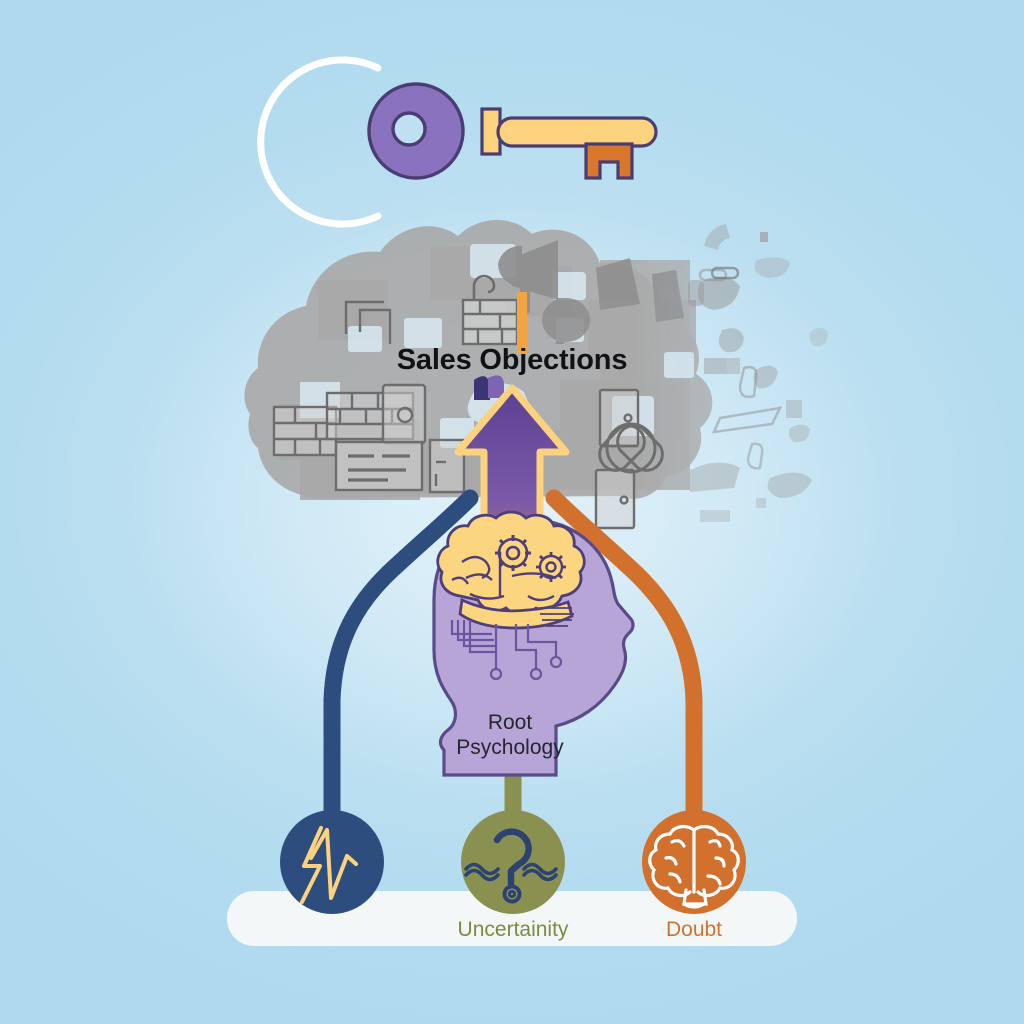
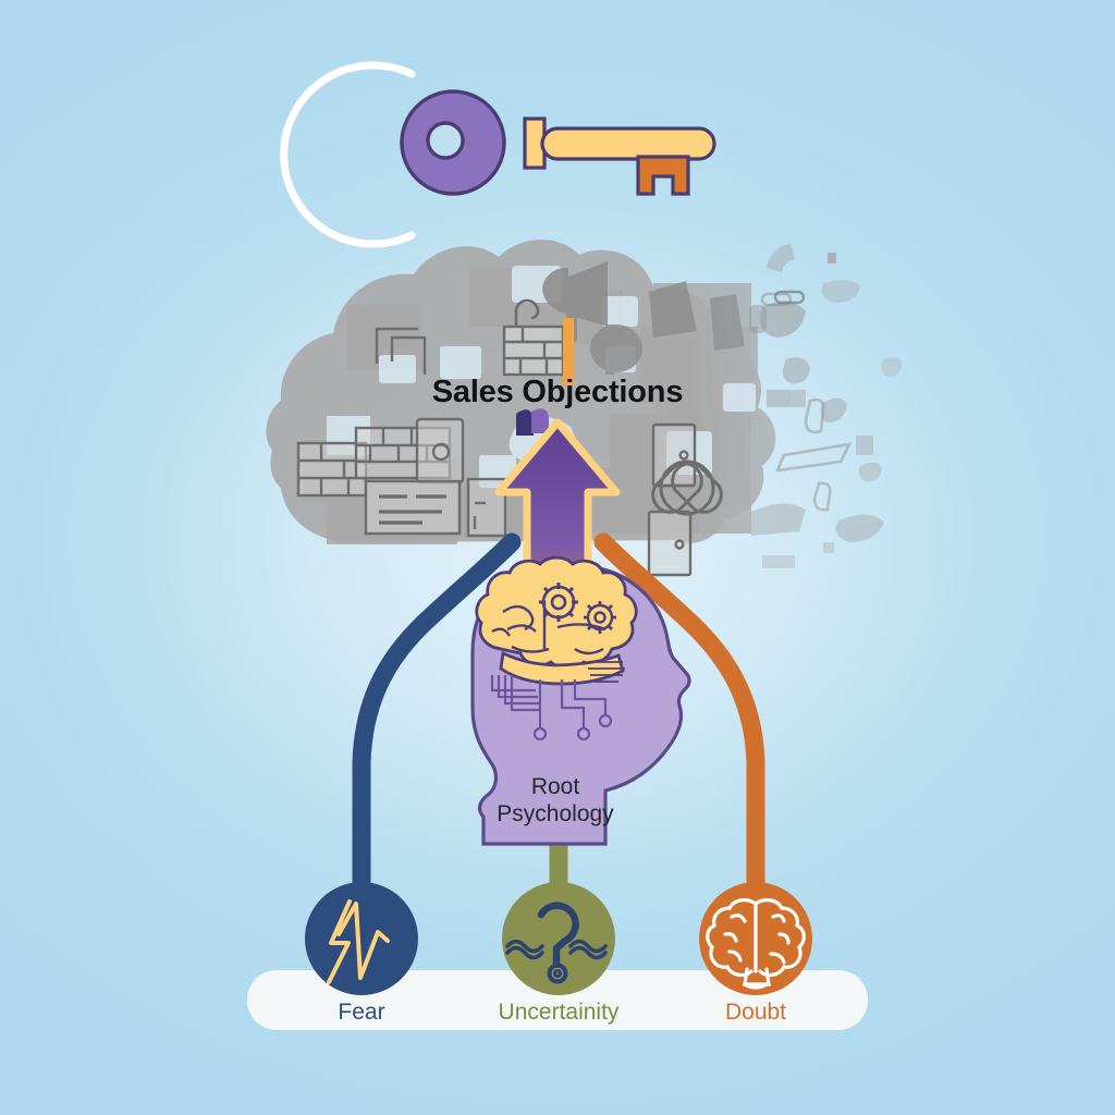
  Sales Objections
  Root
  Psychology
+ Fear
  Uncertainity
  Doubt
